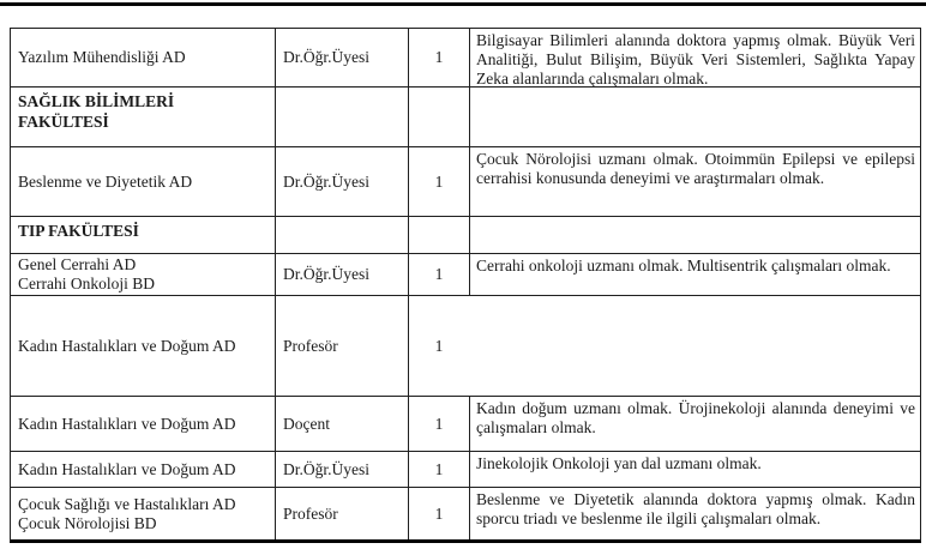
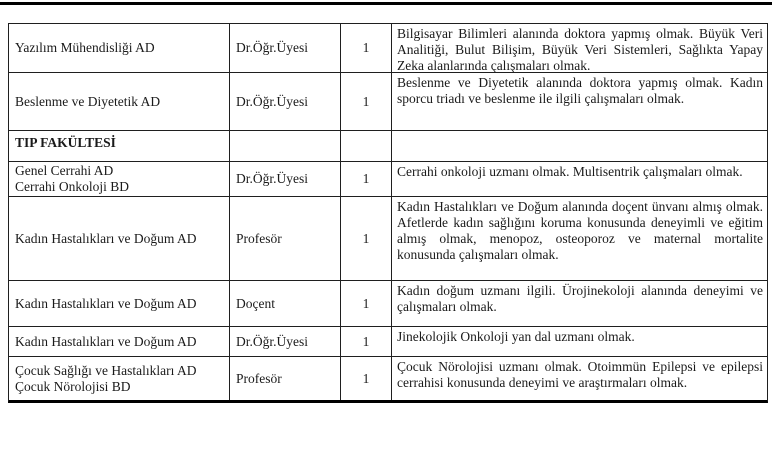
  Yazılım Mühendisliği AD
  Dr.Öğr.Üyesi
  1
  Bilgisayar Bilimleri alanında doktora yapmış olmak. Büyük Veri Analitiği, Bulut Bilişim, Büyük Veri Sistemleri, Sağlıkta Yapay Zeka alanlarında çalışmaları olmak.
- SAĞLIK BİLİMLERİ
- FAKÜLTESİ
  Beslenme ve Diyetetik AD
  Dr.Öğr.Üyesi
  1
- Çocuk Nörolojisi uzmanı olmak. Otoimmün Epilepsi ve epilepsi cerrahisi konusunda deneyimi ve araştırmaları olmak.
+ Beslenme ve Diyetetik alanında doktora yapmış olmak. Kadın sporcu triadı ve beslenme ile ilgili çalışmaları olmak.
  TIP FAKÜLTESİ
  Genel Cerrahi AD
  Cerrahi Onkoloji BD
  Dr.Öğr.Üyesi
  1
  Cerrahi onkoloji uzmanı olmak. Multisentrik çalışmaları olmak.
  Kadın Hastalıkları ve Doğum AD
  Profesör
  1
+ Kadın Hastalıkları ve Doğum alanında doçent ünvanı almış olmak. Afetlerde kadın sağlığını koruma konusunda deneyimli ve eğitim almış olmak, menopoz, osteoporoz ve maternal mortalite konusunda çalışmaları olmak.
  Kadın Hastalıkları ve Doğum AD
  Doçent
  1
- Kadın doğum uzmanı olmak. Ürojinekoloji alanında deneyimi ve çalışmaları olmak.
+ Kadın doğum uzmanı ilgili. Ürojinekoloji alanında deneyimi ve çalışmaları olmak.
  Kadın Hastalıkları ve Doğum AD
  Dr.Öğr.Üyesi
  1
  Jinekolojik Onkoloji yan dal uzmanı olmak.
  Çocuk Sağlığı ve Hastalıkları AD
  Çocuk Nörolojisi BD
  Profesör
  1
- Beslenme ve Diyetetik alanında doktora yapmış olmak. Kadın sporcu triadı ve beslenme ile ilgili çalışmaları olmak.
+ Çocuk Nörolojisi uzmanı olmak. Otoimmün Epilepsi ve epilepsi cerrahisi konusunda deneyimi ve araştırmaları olmak.
